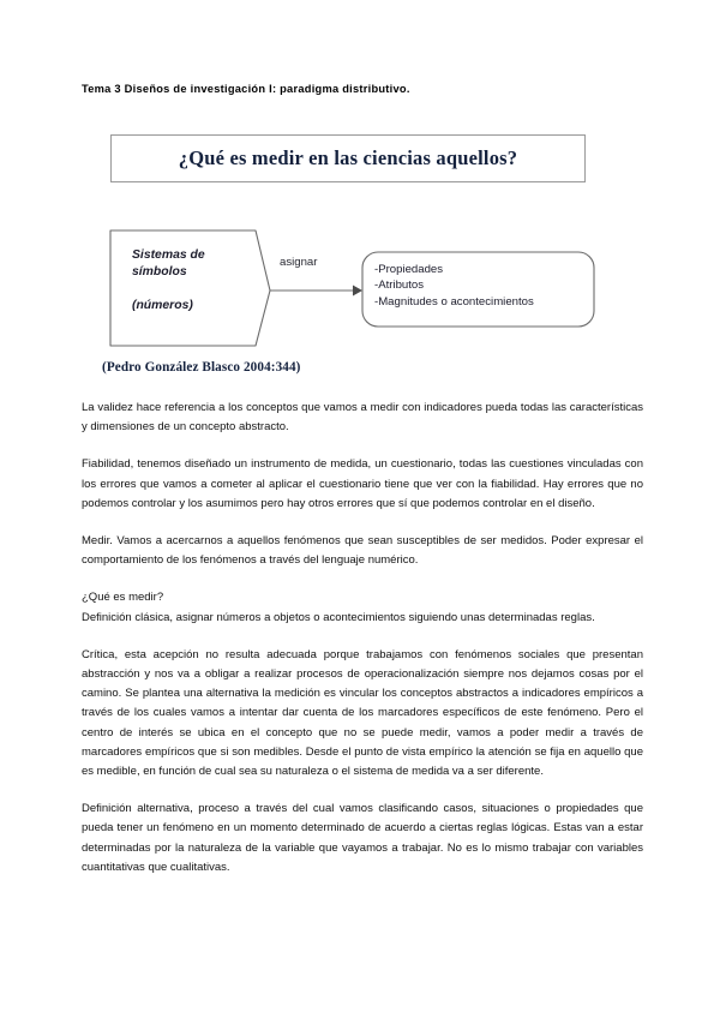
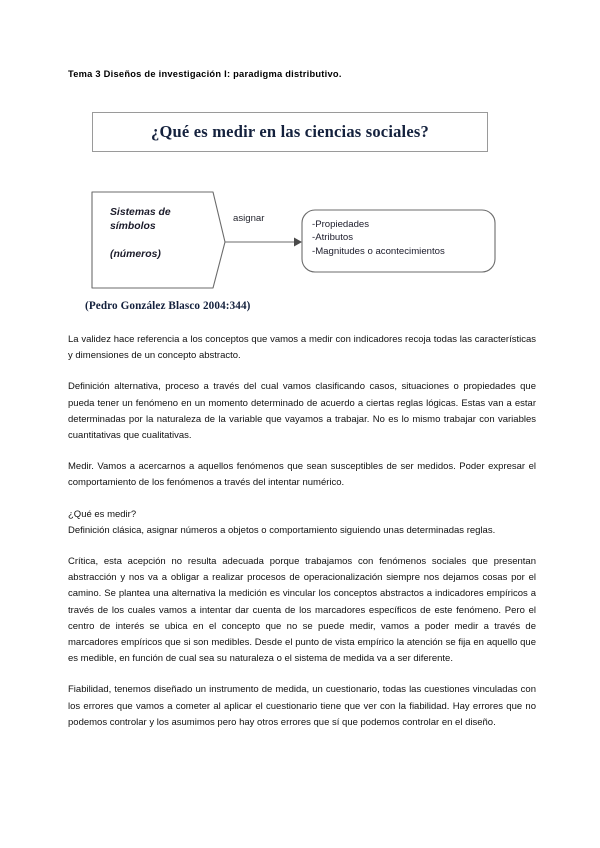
  Tema 3 Diseños de investigación I: paradigma distributivo.
- ¿Qué es medir en las ciencias aquellos?
+ ¿Qué es medir en las ciencias sociales?
  Sistemas de símbolos
  (números)
  asignar
  -Propiedades
  -Atributos
  -Magnitudes o acontecimientos
  (Pedro González Blasco 2004:344)
- La validez hace referencia a los conceptos que vamos a medir con indicadores pueda todas las características y dimensiones de un concepto abstracto.
+ La validez hace referencia a los conceptos que vamos a medir con indicadores recoja todas las características y dimensiones de un concepto abstracto.
- Fiabilidad, tenemos diseñado un instrumento de medida, un cuestionario, todas las cuestiones vinculadas con los errores que vamos a cometer al aplicar el cuestionario tiene que ver con la fiabilidad. Hay errores que no podemos controlar y los asumimos pero hay otros errores que sí que podemos controlar en el diseño.
+ Definición alternativa, proceso a través del cual vamos clasificando casos, situaciones o propiedades que pueda tener un fenómeno en un momento determinado de acuerdo a ciertas reglas lógicas. Estas van a estar determinadas por la naturaleza de la variable que vayamos a trabajar. No es lo mismo trabajar con variables cuantitativas que cualitativas.
- Medir. Vamos a acercarnos a aquellos fenómenos que sean susceptibles de ser medidos. Poder expresar el comportamiento de los fenómenos a través del lenguaje numérico.
+ Medir. Vamos a acercarnos a aquellos fenómenos que sean susceptibles de ser medidos. Poder expresar el comportamiento de los fenómenos a través del intentar numérico.
  ¿Qué es medir?
- Definición clásica, asignar números a objetos o acontecimientos siguiendo unas determinadas reglas.
+ Definición clásica, asignar números a objetos o comportamiento siguiendo unas determinadas reglas.
  Crítica, esta acepción no resulta adecuada porque trabajamos con fenómenos sociales que presentan abstracción y nos va a obligar a realizar procesos de operacionalización siempre nos dejamos cosas por el camino. Se plantea una alternativa la medición es vincular los conceptos abstractos a indicadores empíricos a través de los cuales vamos a intentar dar cuenta de los marcadores específicos de este fenómeno. Pero el centro de interés se ubica en el concepto que no se puede medir, vamos a poder medir a través de marcadores empíricos que si son medibles. Desde el punto de vista empírico la atención se fija en aquello que es medible, en función de cual sea su naturaleza o el sistema de medida va a ser diferente.
- Definición alternativa, proceso a través del cual vamos clasificando casos, situaciones o propiedades que pueda tener un fenómeno en un momento determinado de acuerdo a ciertas reglas lógicas. Estas van a estar determinadas por la naturaleza de la variable que vayamos a trabajar. No es lo mismo trabajar con variables cuantitativas que cualitativas.
+ Fiabilidad, tenemos diseñado un instrumento de medida, un cuestionario, todas las cuestiones vinculadas con los errores que vamos a cometer al aplicar el cuestionario tiene que ver con la fiabilidad. Hay errores que no podemos controlar y los asumimos pero hay otros errores que sí que podemos controlar en el diseño.
